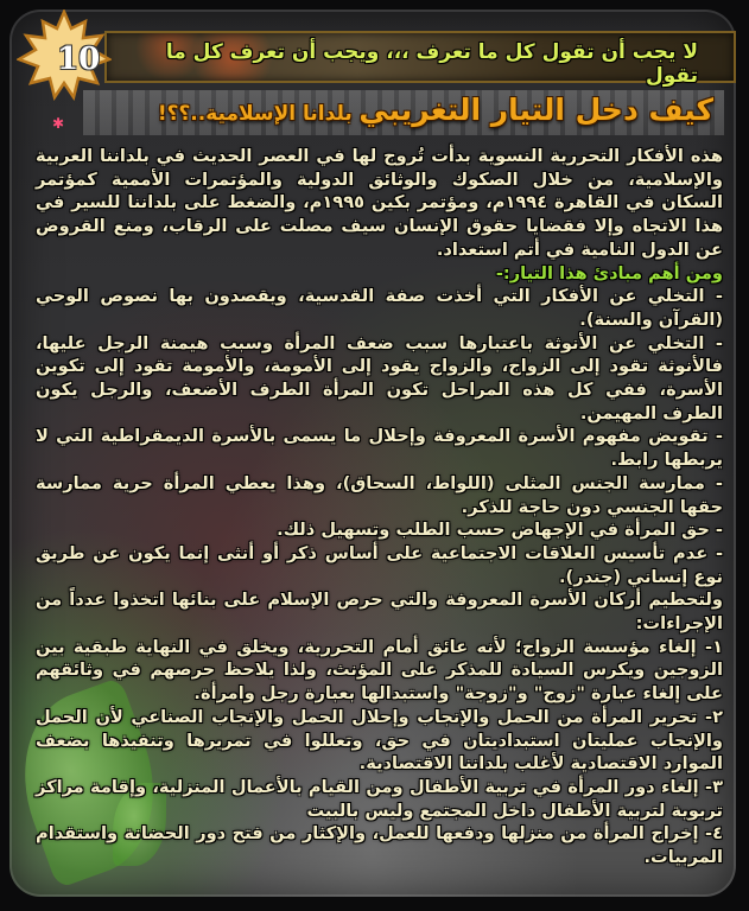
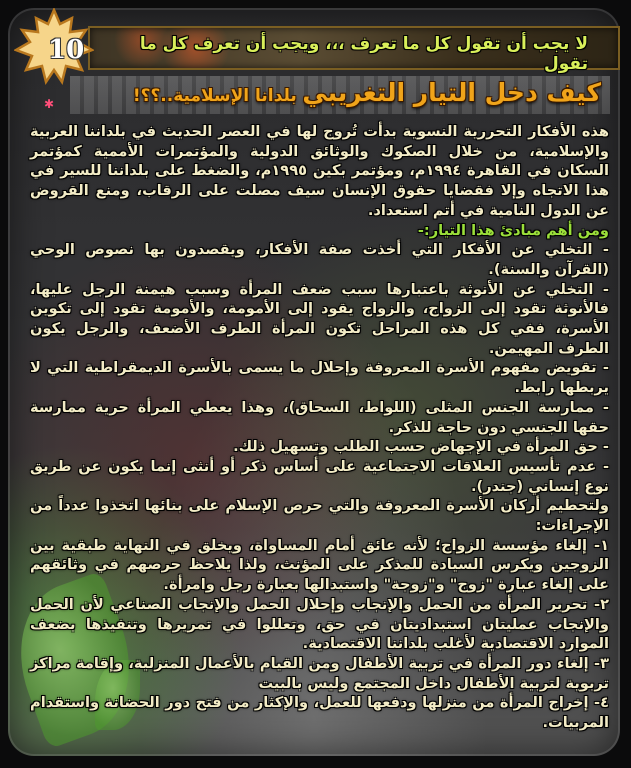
  لا يجب أن تقول كل ما تعرف ،،، ويجب أن تعرف كل ما تقول
  10
  كيف دخل التيار التغريبي بلدانا الإسلامية..؟؟!
  ✱
  هذه الأفكار التحررية النسوية بدأت تُروج لها في العصر الحديث في بلداننا العربية والإسلامية، من خلال الصكوك والوثائق الدولية والمؤتمرات الأممية كمؤتمر السكان في القاهرة ١٩٩٤م، ومؤتمر بكين ١٩٩٥م، والضغط على بلداننا للسير في هذا الاتجاه وإلا فقضايا حقوق الإنسان سيف مصلت على الرقاب، ومنع القروض عن الدول النامية في أتم استعداد.
  ومن أهم مبادئ هذا التيار:-
- - التخلي عن الأفكار التي أخذت صفة القدسية، ويقصدون بها نصوص الوحي (القرآن والسنة).
+ - التخلي عن الأفكار التي أخذت صفة الأفكار، ويقصدون بها نصوص الوحي (القرآن والسنة).
  - التخلي عن الأنوثة باعتبارها سبب ضعف المرأة وسبب هيمنة الرجل عليها، فالأنوثة تقود إلى الزواج، والزواج يقود إلى الأمومة، والأمومة تقود إلى تكوين الأسرة، ففي كل هذه المراحل تكون المرأة الطرف الأضعف، والرجل يكون الطرف المهيمن.
  - تقويض مفهوم الأسرة المعروفة وإحلال ما يسمى بالأسرة الديمقراطية التي لا يربطها رابط.
  - ممارسة الجنس المثلى (اللواط، السحاق)، وهذا يعطي المرأة حرية ممارسة حقها الجنسي دون حاجة للذكر.
  - حق المرأة في الإجهاض حسب الطلب وتسهيل ذلك.
  - عدم تأسيس العلاقات الاجتماعية على أساس ذكر أو أنثى إنما يكون عن طريق نوع إنساني (جندر).
  ولتحطيم أركان الأسرة المعروفة والتي حرص الإسلام على بنائها اتخذوا عدداً من الإجراءات:
- ١- إلغاء مؤسسة الزواج؛ لأنه عائق أمام التحررية، ويخلق في النهاية طبقية بين الزوجين ويكرس السيادة للمذكر على المؤنث، ولذا يلاحظ حرصهم في وثائقهم على إلغاء عبارة "زوج" و"زوجة" واستبدالها بعبارة رجل وامرأة.
+ ١- إلغاء مؤسسة الزواج؛ لأنه عائق أمام المساواة، ويخلق في النهاية طبقية بين الزوجين ويكرس السيادة للمذكر على المؤنث، ولذا يلاحظ حرصهم في وثائقهم على إلغاء عبارة "زوج" و"زوجة" واستبدالها بعبارة رجل وامرأة.
  ٢- تحرير المرأة من الحمل والإنجاب وإحلال الحمل والإنجاب الصناعي لأن الحمل والإنجاب عمليتان استبداديتان في حق، وتعللوا في تمريرها وتنفيذها بضعف الموارد الاقتصادية لأغلب بلداننا الاقتصادية.
  ٣- إلغاء دور المرأة في تربية الأطفال ومن القيام بالأعمال المنزلية، وإقامة مراكز تربوية لتربية الأطفال داخل المجتمع وليس بالبيت
  ٤- إخراج المرأة من منزلها ودفعها للعمل، والإكثار من فتح دور الحضانة واستقدام المربيات.
